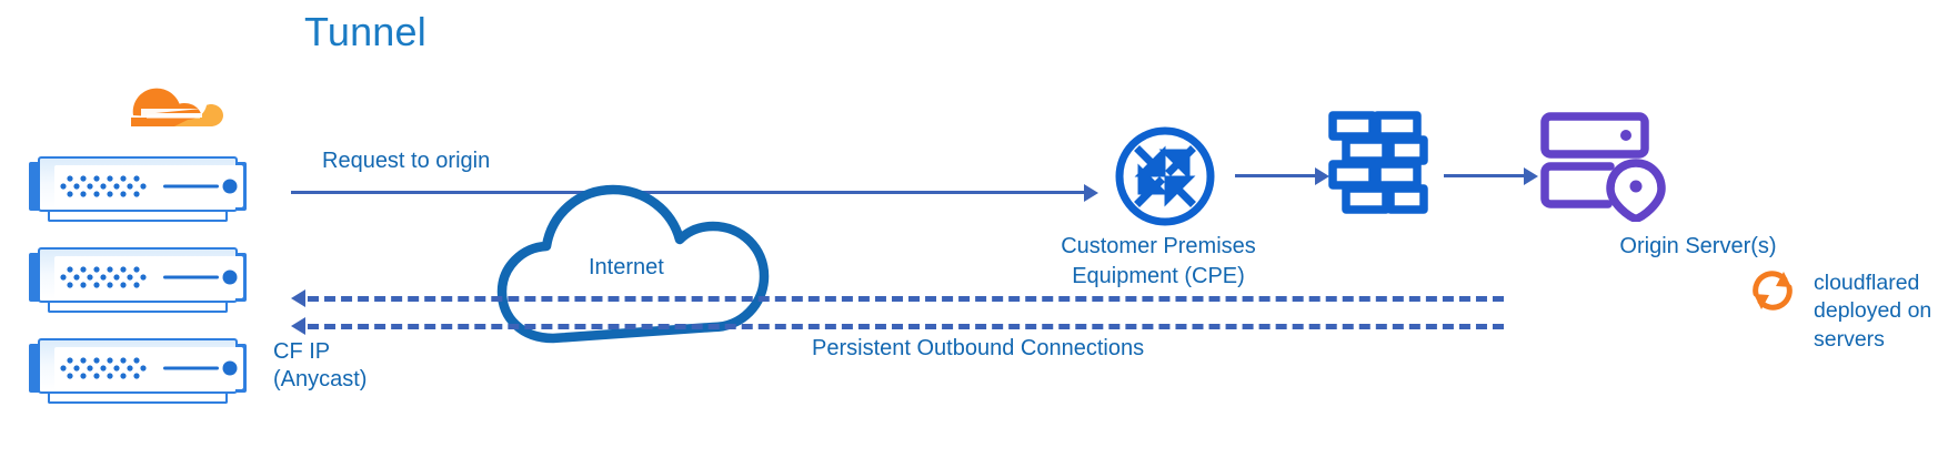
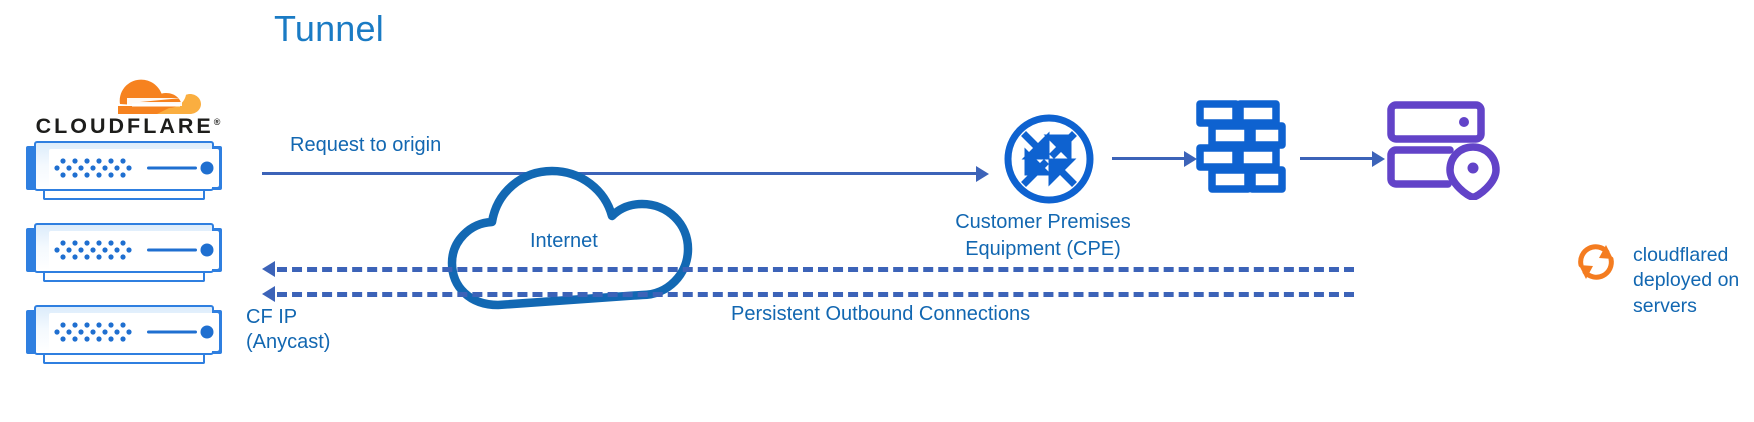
  Tunnel
+ CLOUDFLARE®
  Request to origin
  Internet
  Persistent Outbound Connections
  CF IP
  (Anycast)
  Customer Premises
  Equipment (CPE)
- Origin Server(s)
  cloudflared deployed on servers
